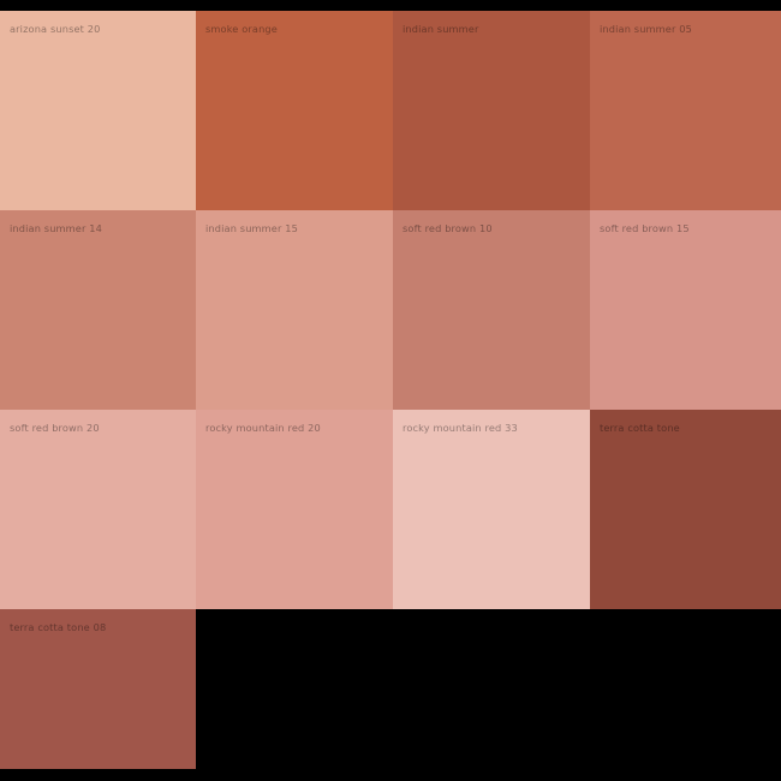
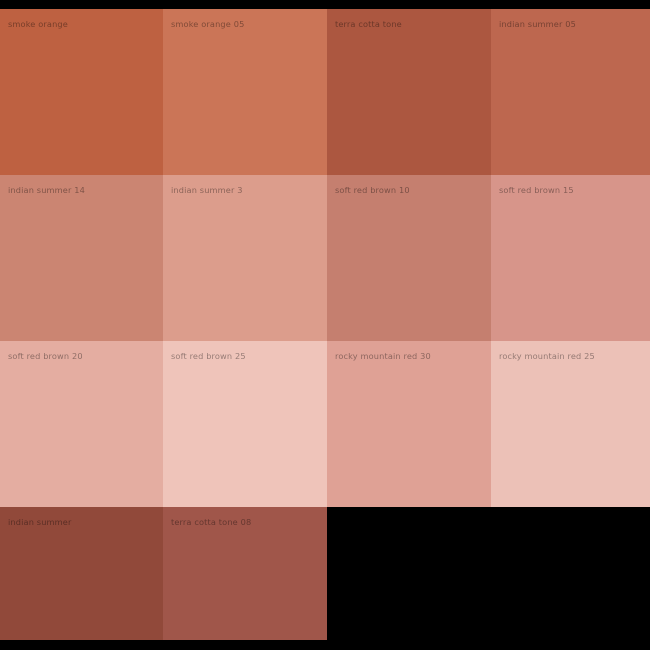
- arizona sunset 20
  smoke orange
+ smoke orange 05
- indian summer
+ terra cotta tone
  indian summer 05
  indian summer 14
- indian summer 15
+ indian summer 3
  soft red brown 10
  soft red brown 15
  soft red brown 20
+ soft red brown 25
- rocky mountain red 20
+ rocky mountain red 30
- rocky mountain red 33
+ rocky mountain red 25
- terra cotta tone
+ indian summer
  terra cotta tone 08
